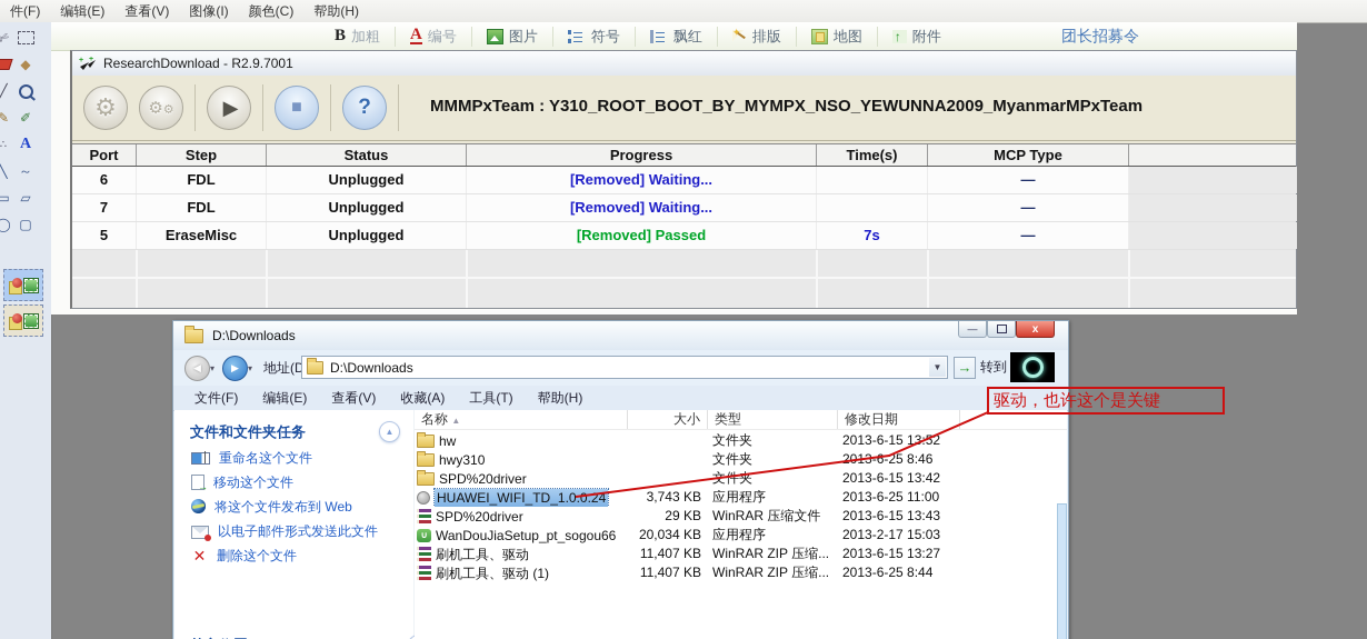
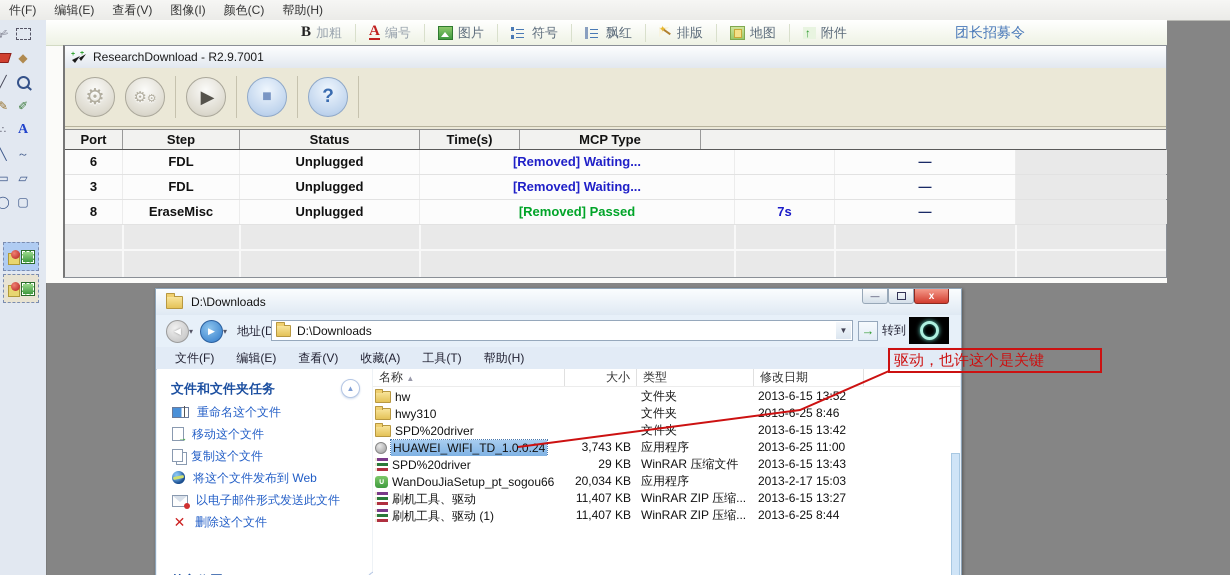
  件(F)
  编辑(E)
  查看(V)
  图像(I)
  颜色(C)
  帮助(H)
  ◆
  ╱
  ✎
  ✐
  ∴
  A
  ╲
  ～
  ▭
  ▱
  ◯
  ▢
  B
  加粗
  A
  编号
  图片
  符号
  飘红
  排版
  地图
  附件
  团长招募令
  ResearchDownload - R2.9.7001
  ⚙
  ⚙⚙
  ▶
  ■
  ?
- MMMPxTeam : Y310_ROOT_BOOT_BY_MYMPX_NSO_YEWUNNA2009_MyanmarMPxTeam
  Port
  Step
  Status
- Progress
  Time(s)
  MCP Type
  6
  FDL
  Unplugged
  [Removed] Waiting...
  —
- 7
+ 3
  FDL
  Unplugged
  [Removed] Waiting...
  —
- 5
+ 8
  EraseMisc
  Unplugged
  [Removed] Passed
  7s
  —
  D:\Downloads
  —
  x
  ◀
  ▾
  ▶
  ▾
  地址(D
  D:\Downloads
  ▼
  →
  转到
  文件(F)
  编辑(E)
  查看(V)
  收藏(A)
  工具(T)
  帮助(H)
  文件和文件夹任务
  ▲
  重命名这个文件
  移动这个文件
+ 复制这个文件
  将这个文件发布到 Web
  以电子邮件形式发送此文件
  ✕
  删除这个文件
  名称 ▲
  大小
  类型
  修改日期
  hw
  文件夹
  2013-6-15 1352
  hwy310
  文件夹
  20-6-25 8:46
  SPD%20driver
  2013-6-15 13:42
  HUAWEI_WIFI_TD_1.00.24
  3,743 KB
  应用程序
  2013-6-25 11:00
  SPD%20driver
  29 KB
  WinRAR 压缩文件
  2013-6-15 13:43
  ∪
  WanDouJiaSetup_pt_sogou66
  20,034 KB
  应用程序
  2013-2-17 15:03
  刷机工具、驱动
  11,407 KB
  WinRAR ZIP 压缩...
  2013-6-15 13:27
  刷机工具、驱动 (1)
  11,407 KB
  WinRAR ZIP 压缩...
  2013-6-25 8:44
  驱动，也许这个是关键
